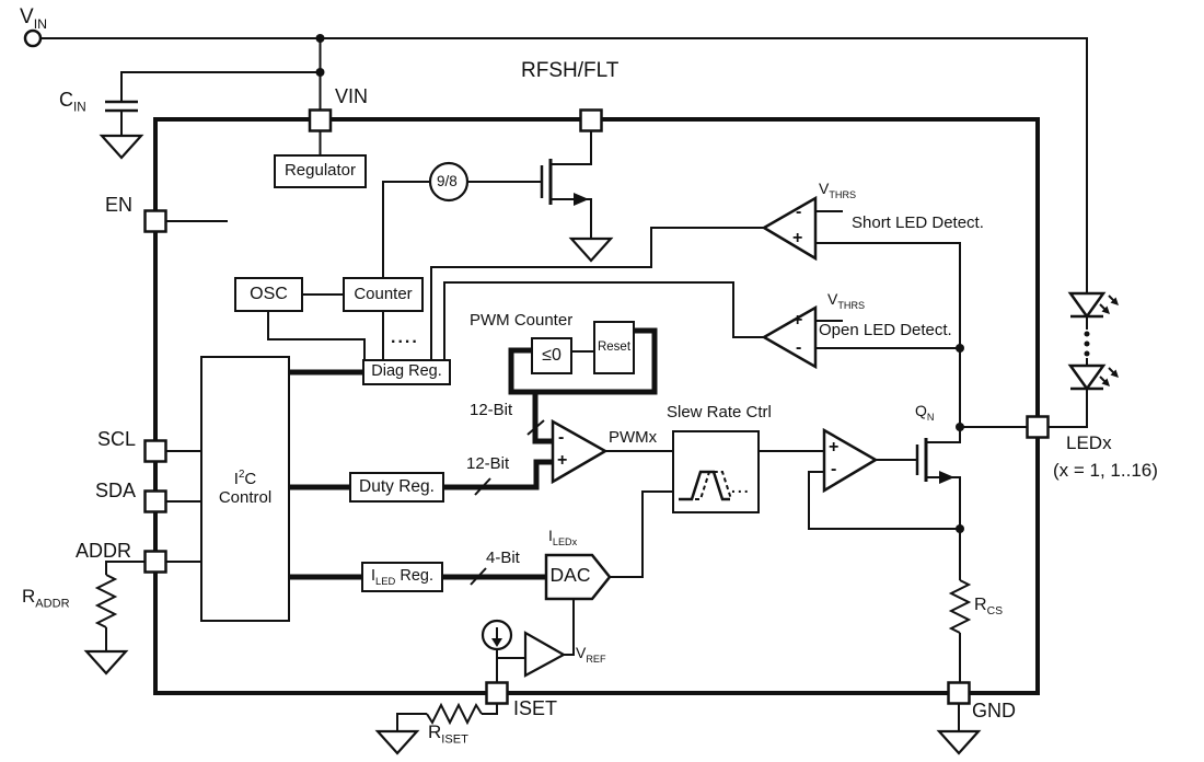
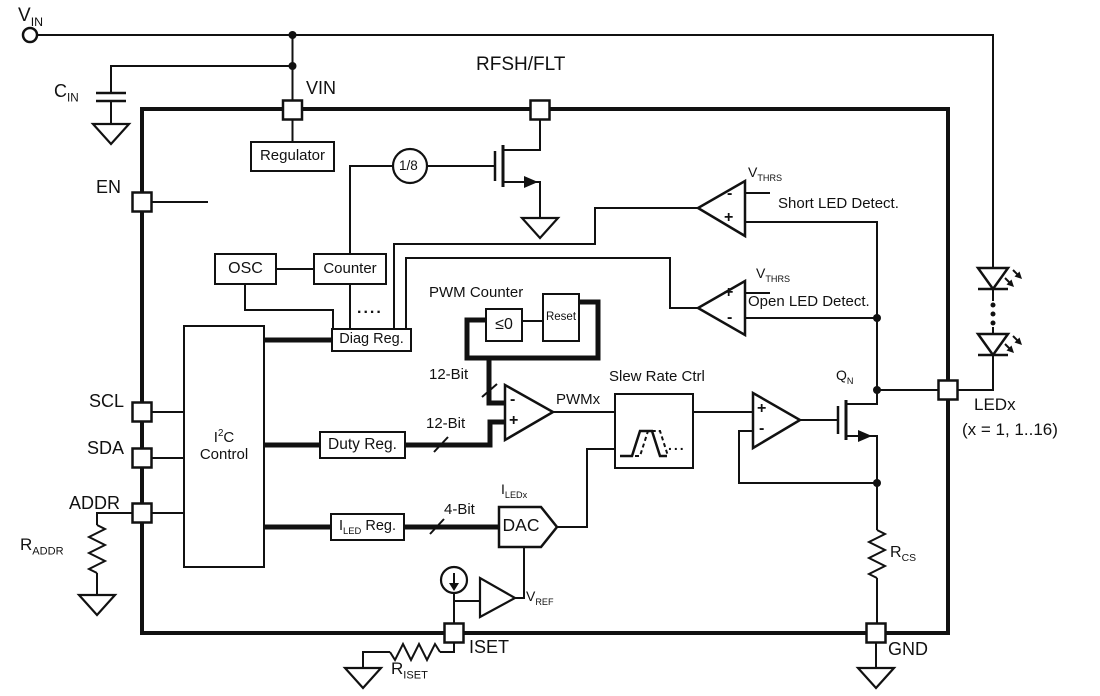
  Regulator
  OSC
  Counter
  Diag Reg.
  ≤0
  Reset
  I2C
  Control
  Duty Reg.
  ILED Reg.
  VIN
  CIN
  VIN
  RFSH/FLT
  EN
  SCL
  SDA
  ADDR
  RADDR
  ISET
  RISET
  GND
  RCS
  LEDx
  (x = 1, 1..16)
  QN
  VTHRS
  Short LED Detect.
  VTHRS
  Open LED Detect.
  PWM Counter
  12-Bit
  12-Bit
  4-Bit
  PWMx
  Slew Rate Ctrl
  ILEDx
  VREF
- 9/8
+ 1/8
  ....
  ...
  DAC
  -
  +
  +
  -
  -
  +
  +
  -
